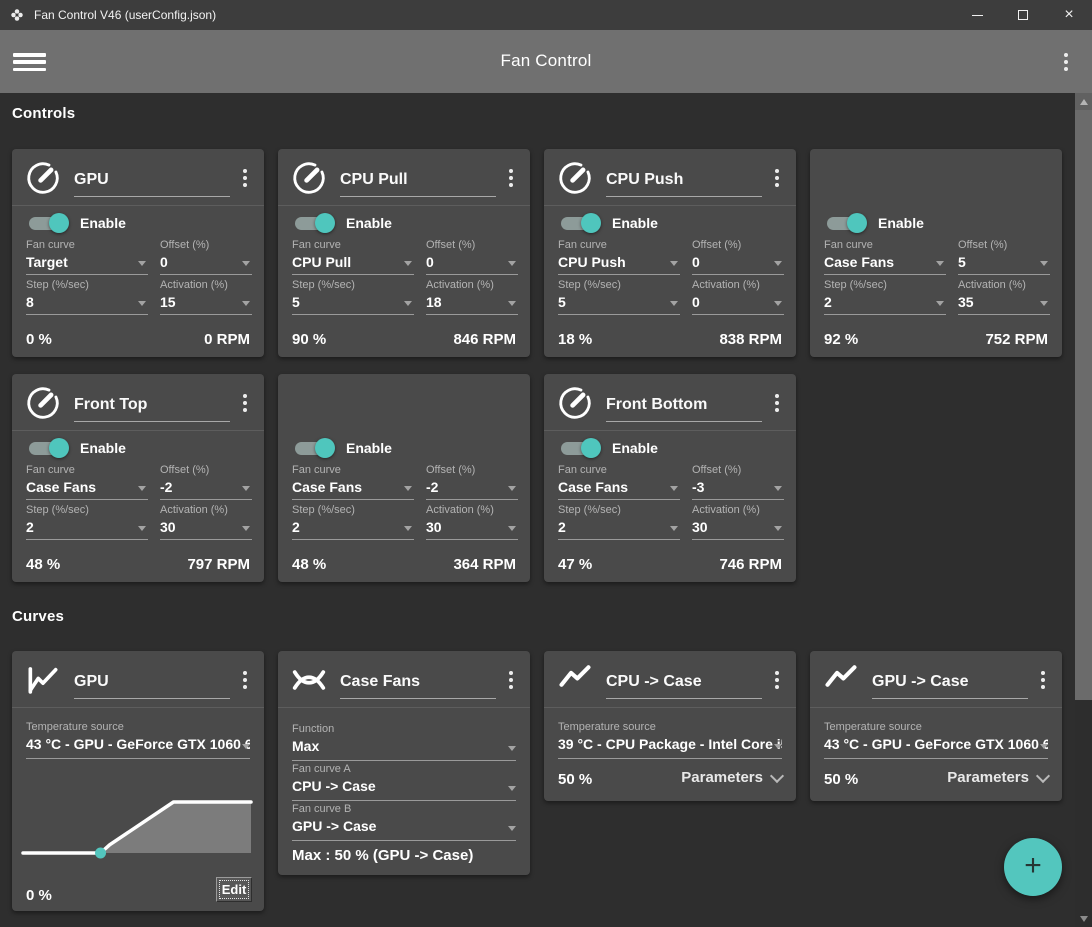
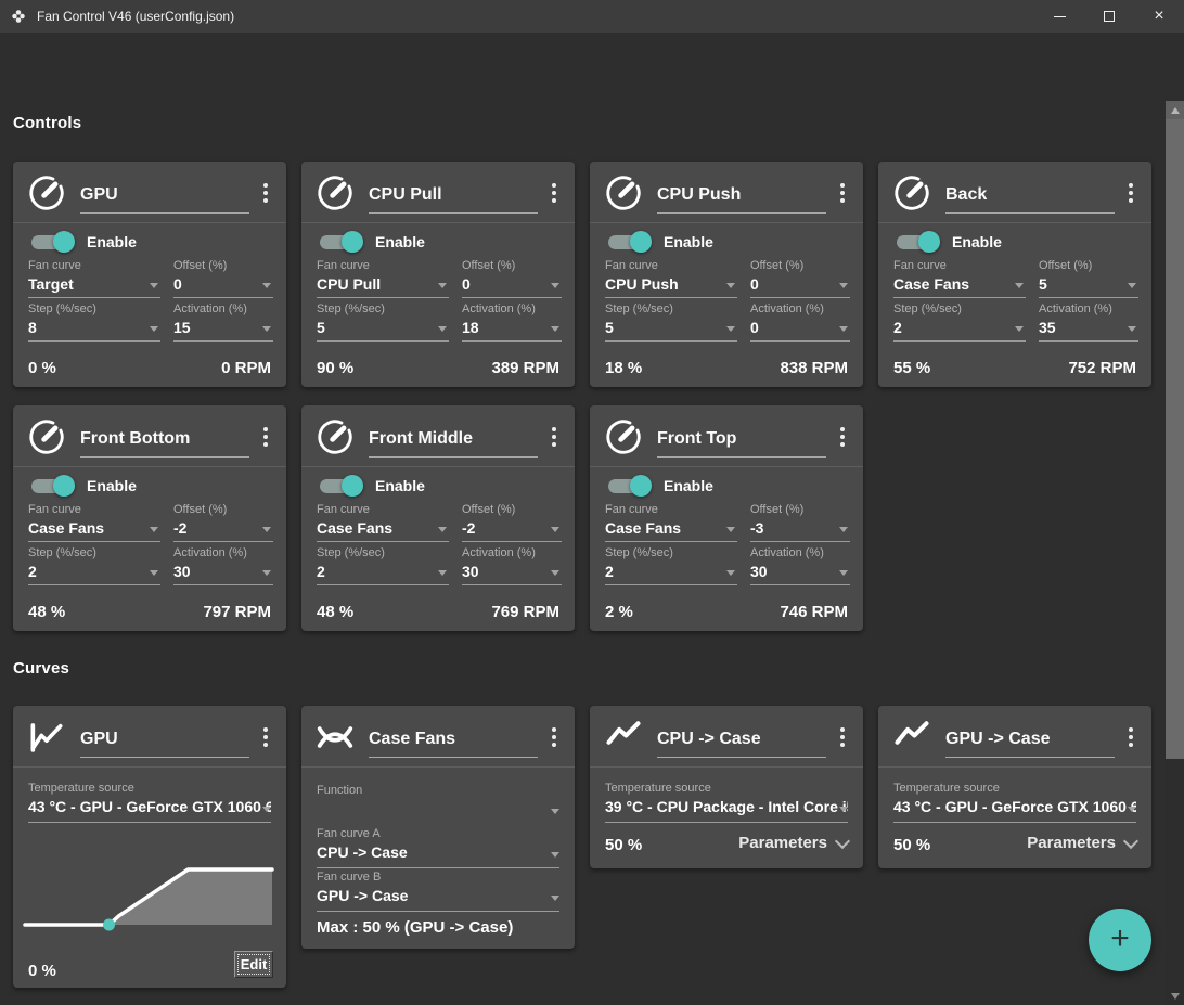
  Fan Control V46 (userConfig.json)
  ×
- Fan Control
  Controls
  GPU
  Enable
  Fan curve
  Target
  Offset (%)
  0
  Step (%/sec)
  8
  Activation (%)
  15
  0 %
  0 RPM
  CPU Pull
  Enable
  Fan curve
  CPU Pull
  Offset (%)
  0
  Step (%/sec)
  5
  Activation (%)
  18
  90 %
- 846 RPM
+ 389 RPM
  CPU Push
  Enable
  Fan curve
  CPU Push
  Offset (%)
  0
  Step (%/sec)
  5
  Activation (%)
  0
  18 %
  838 RPM
+ Back
  Enable
  Fan curve
  Case Fans
  Offset (%)
  5
  Step (%/sec)
  2
  Activation (%)
  35
- 92 %
+ 55 %
  752 RPM
- Front Top
+ Front Bottom
  Enable
  Fan curve
  Case Fans
  Offset (%)
  -2
  Step (%/sec)
  2
  Activation (%)
  30
  48 %
  797 RPM
+ Front Middle
  Enable
  Fan curve
  Case Fans
  Offset (%)
  -2
  Step (%/sec)
  2
  Activation (%)
  30
  48 %
- 364 RPM
+ 769 RPM
- Front Bottom
+ Front Top
  Enable
  Fan curve
  Case Fans
  Offset (%)
  -3
  Step (%/sec)
  2
  Activation (%)
  30
- 47 %
+ 2 %
  746 RPM
  Curves
  GPU
  Temperature source
  43 °C - GPU - GeForce GTX 1060 6
  0 %
  Edit
  Case Fans
  Function
- Max
  Fan curve A
  CPU -> Case
  Fan curve B
  GPU -> Case
  Max : 50 % (GPU -> Case)
  CPU -> Case
  Temperature source
  39 °C - CPU Package - Intel Core i
  50 %
  Parameters
  GPU -> Case
  Temperature source
  43 °C - GPU - GeForce GTX 1060 6
  50 %
  Parameters
  +
